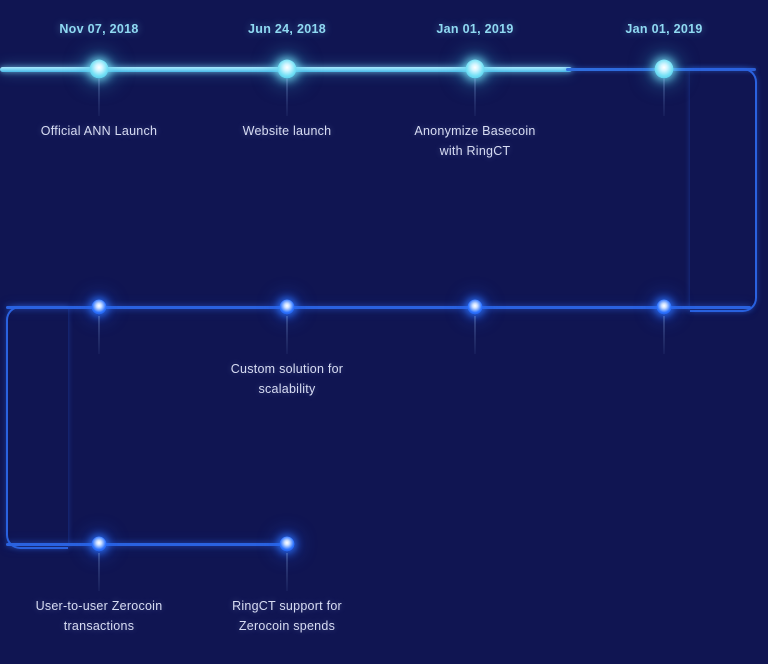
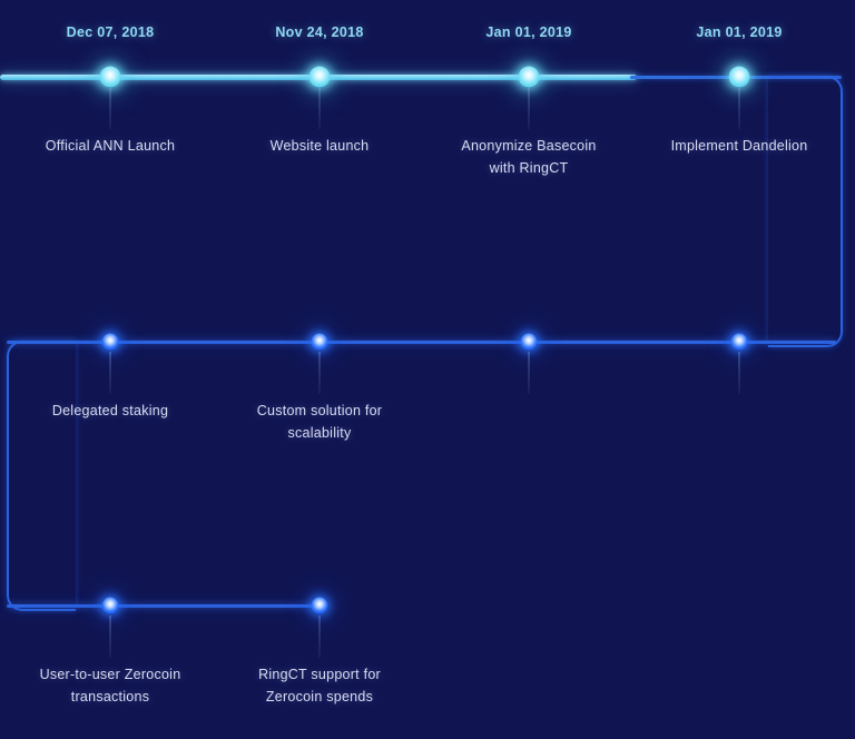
- Nov 07, 2018
+ Dec 07, 2018
- Jun 24, 2018
+ Nov 24, 2018
  Jan 01, 2019
  Jan 01, 2019
  Official ANN Launch
  Website launch
  Anonymize Basecoin
  with RingCT
+ Implement Dandelion
+ Delegated staking
  Custom solution for
  scalability
  User-to-user Zerocoin
  transactions
  RingCT support for
  Zerocoin spends
